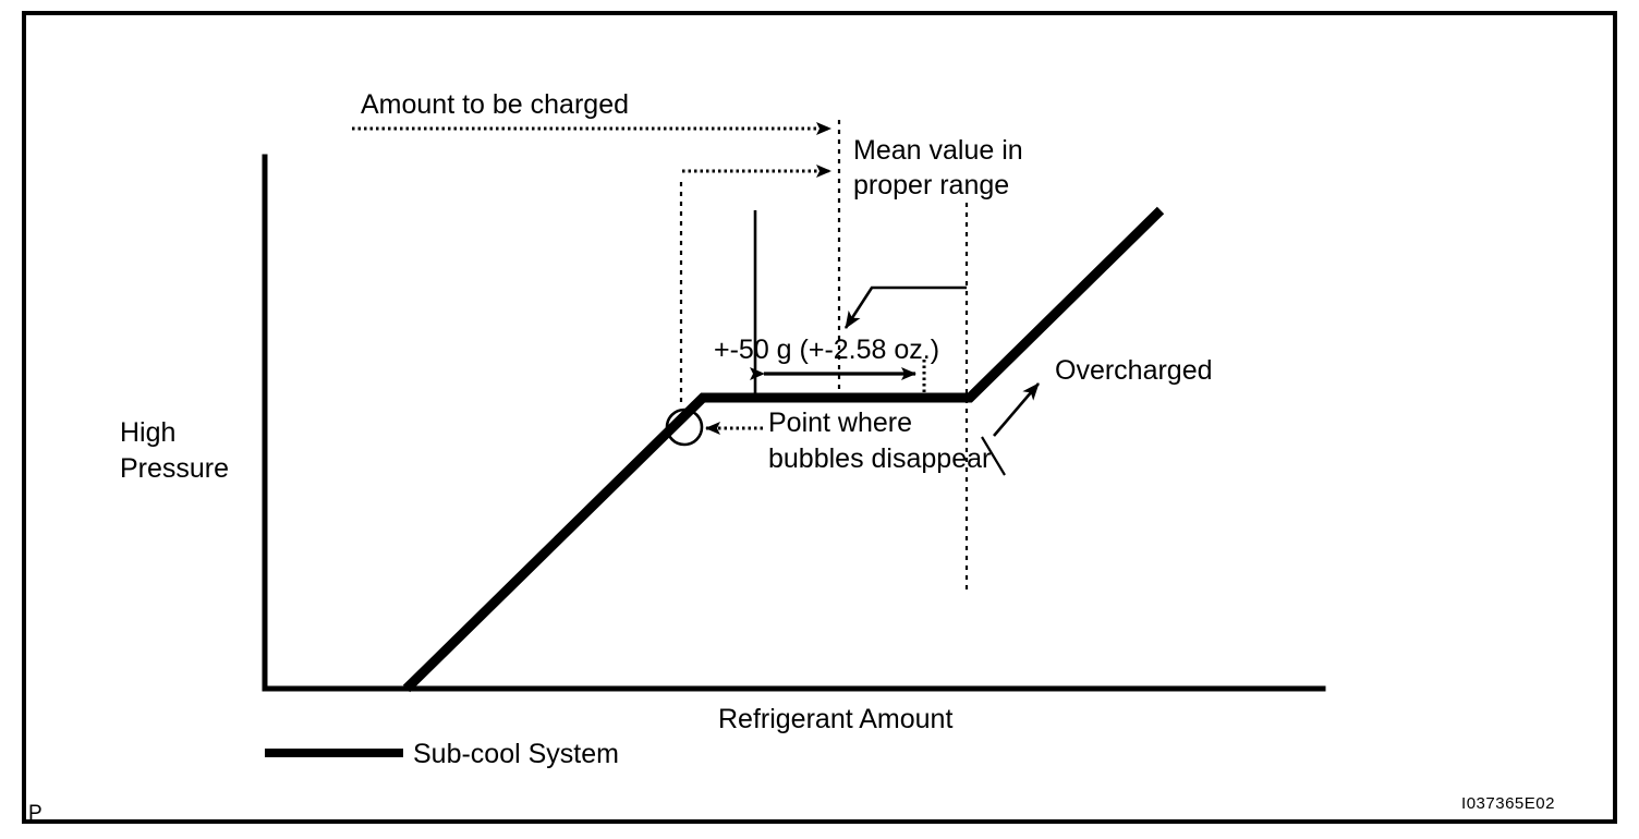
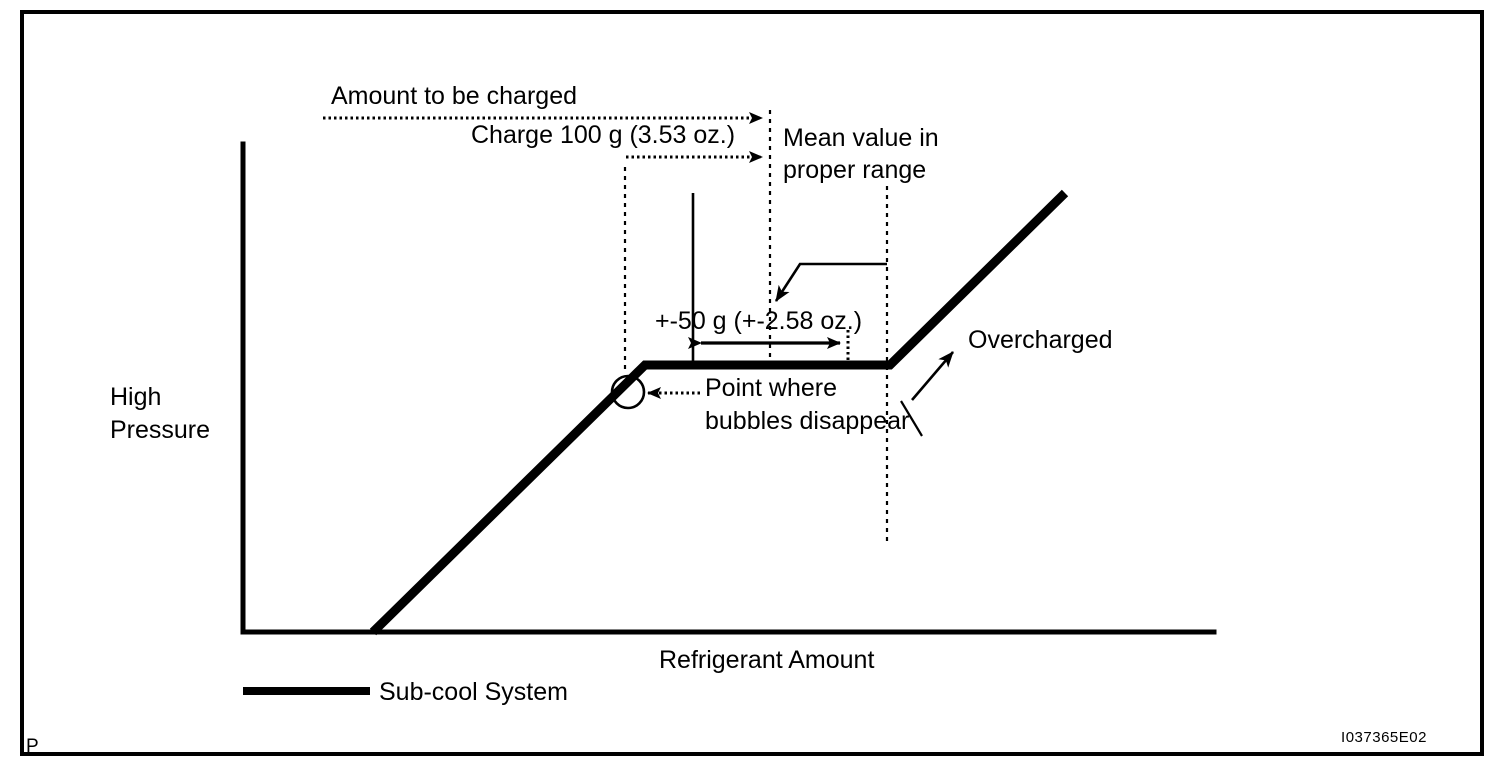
  Amount to be charged
+ Charge 100 g (3.53 oz.)
  Mean value in
  proper range
  +-50 g (+-2.58 oz.)
  Point where
  bubbles disappear
  Overcharged
  High
  Pressure
  Refrigerant Amount
  Sub-cool System
  P
  I037365E02
